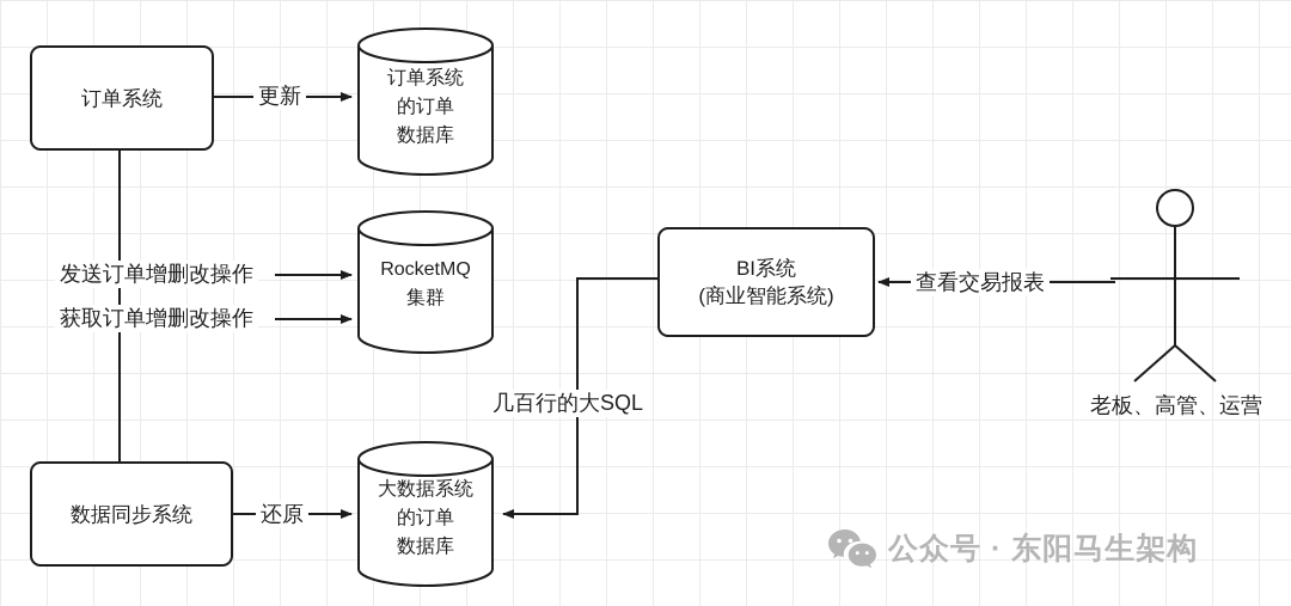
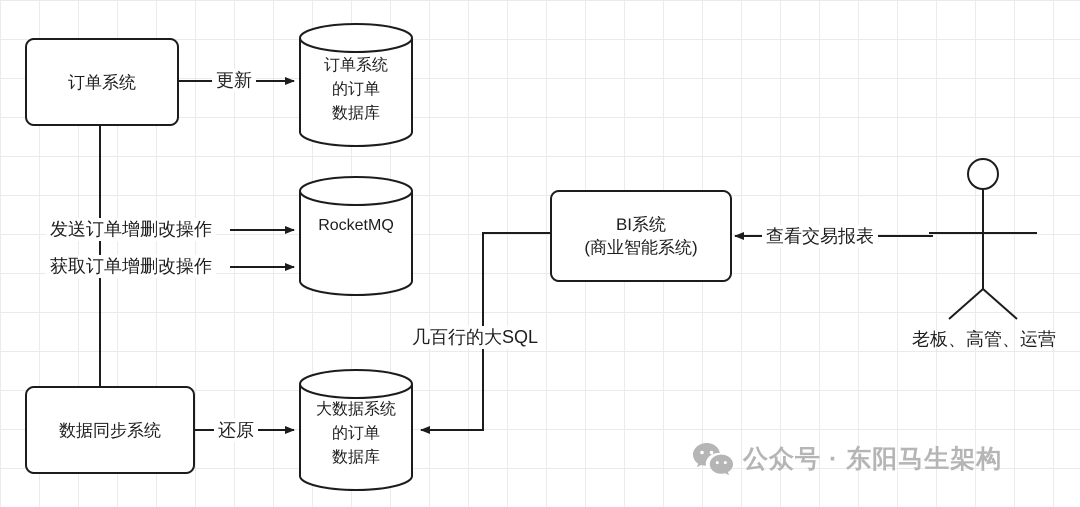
  订单系统
  订单系统
  的订单
  数据库
  RocketMQ
- 集群
  数据同步系统
  大数据系统
  的订单
  数据库
  BI系统
  (商业智能系统)
  老板、高管、运营
  更新
  发送订单增删改操作
  获取订单增删改操作
  还原
  几百行的大SQL
  查看交易报表
  公众号 · 东阳马生架构
